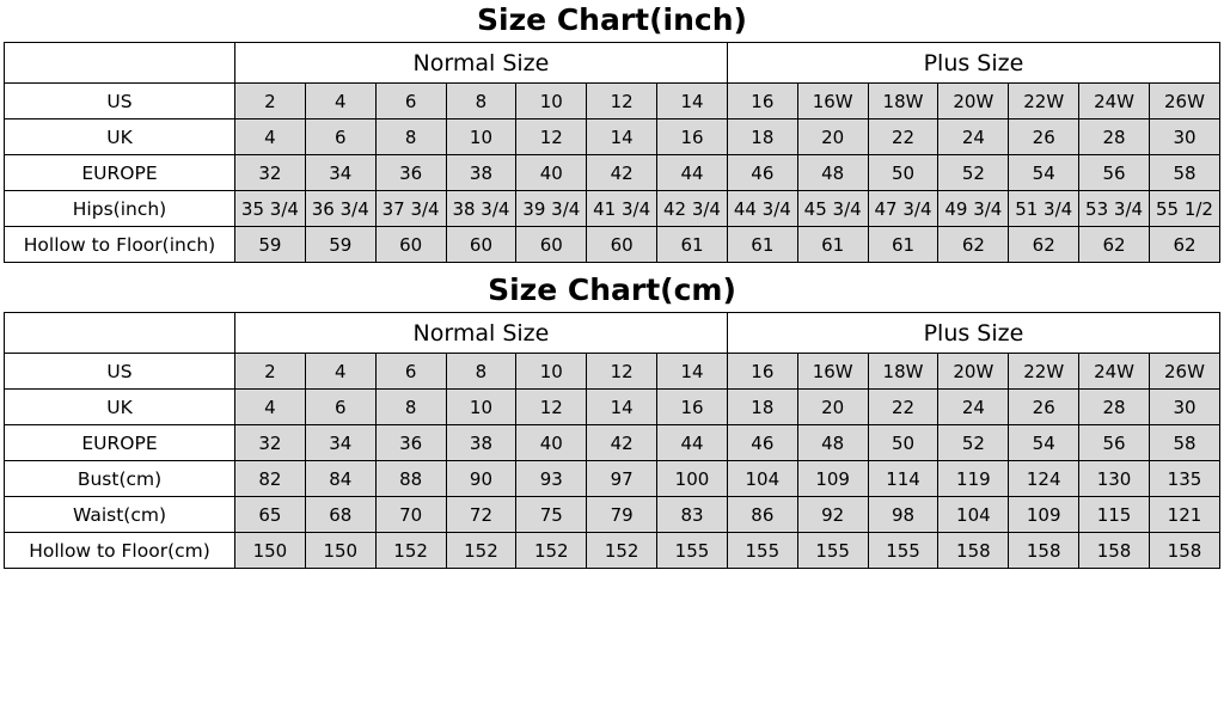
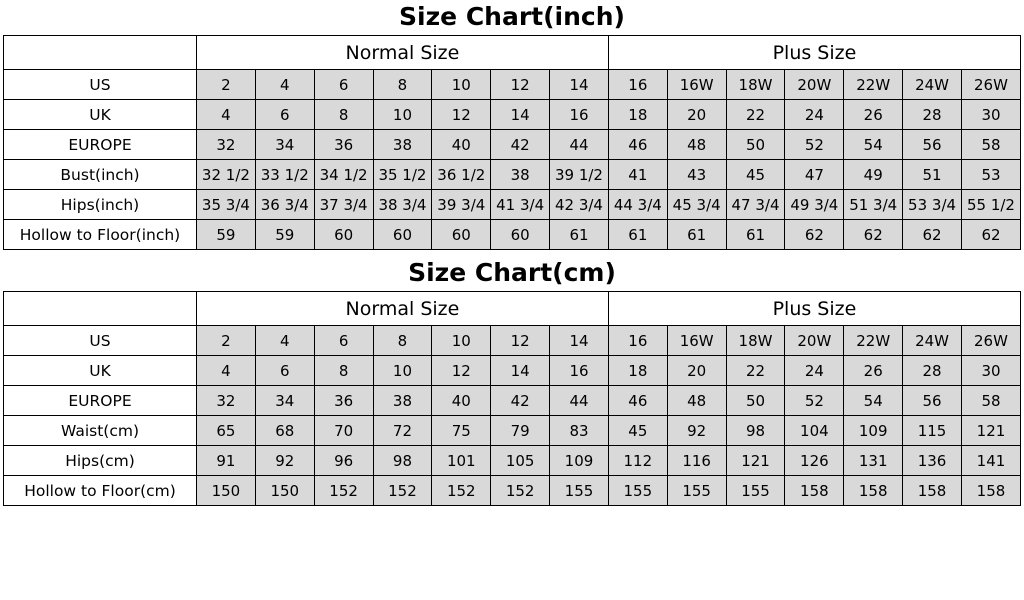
  Size Chart(inch)
  	Normal Size	Plus Size
  US	2	4	6	8	10	12	14	16	16W	18W	20W	22W	24W	26W
  UK	4	6	8	10	12	14	16	18	20	22	24	26	28	30
  EUROPE	32	34	36	38	40	42	44	46	48	50	52	54	56	58
+ Bust(inch)	32 1/2	33 1/2	34 1/2	35 1/2	36 1/2	38	39 1/2	41	43	45	47	49	51	53
  Hips(inch)	35 3/4	36 3/4	37 3/4	38 3/4	39 3/4	41 3/4	42 3/4	44 3/4	45 3/4	47 3/4	49 3/4	51 3/4	53 3/4	55 1/2
  Hollow to Floor(inch)	59	59	60	60	60	60	61	61	61	61	62	62	62	62
  Size Chart(cm)
  	Normal Size	Plus Size
  US	2	4	6	8	10	12	14	16	16W	18W	20W	22W	24W	26W
  UK	4	6	8	10	12	14	16	18	20	22	24	26	28	30
  EUROPE	32	34	36	38	40	42	44	46	48	50	52	54	56	58
- Bust(cm)	82	84	88	90	93	97	100	104	109	114	119	124	130	135
- Waist(cm)	65	68	70	72	75	79	83	86	92	98	104	109	115	121
+ Waist(cm)	65	68	70	72	75	79	83	45	92	98	104	109	115	121
+ Hips(cm)	91	92	96	98	101	105	109	112	116	121	126	131	136	141
  Hollow to Floor(cm)	150	150	152	152	152	152	155	155	155	155	158	158	158	158
